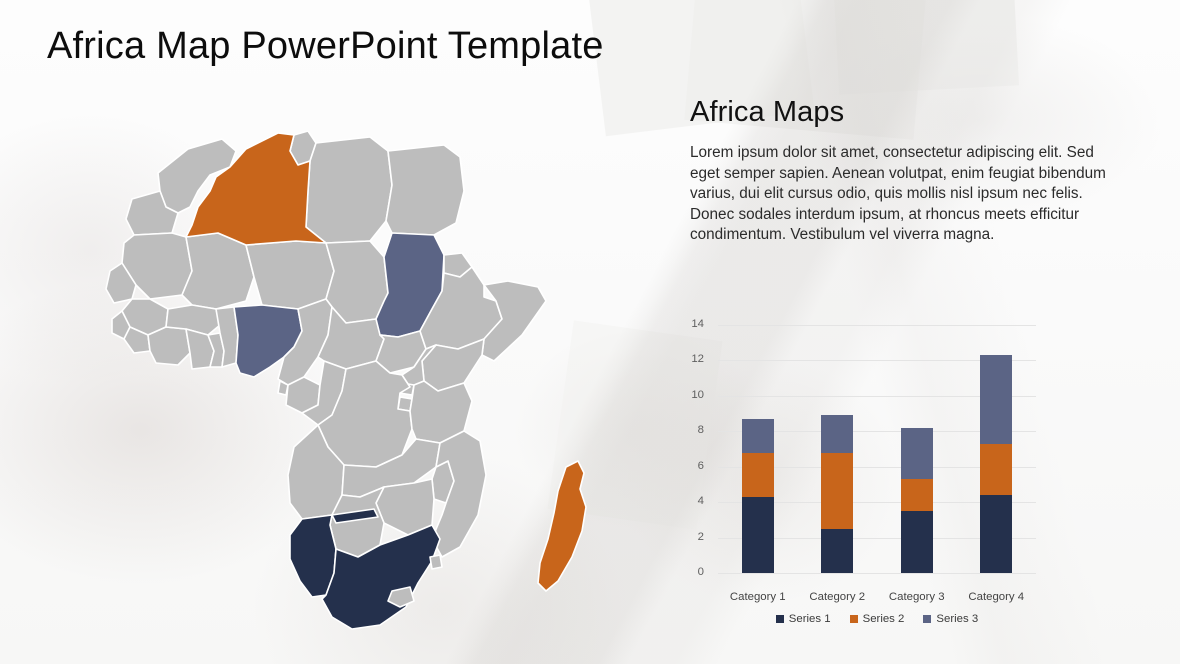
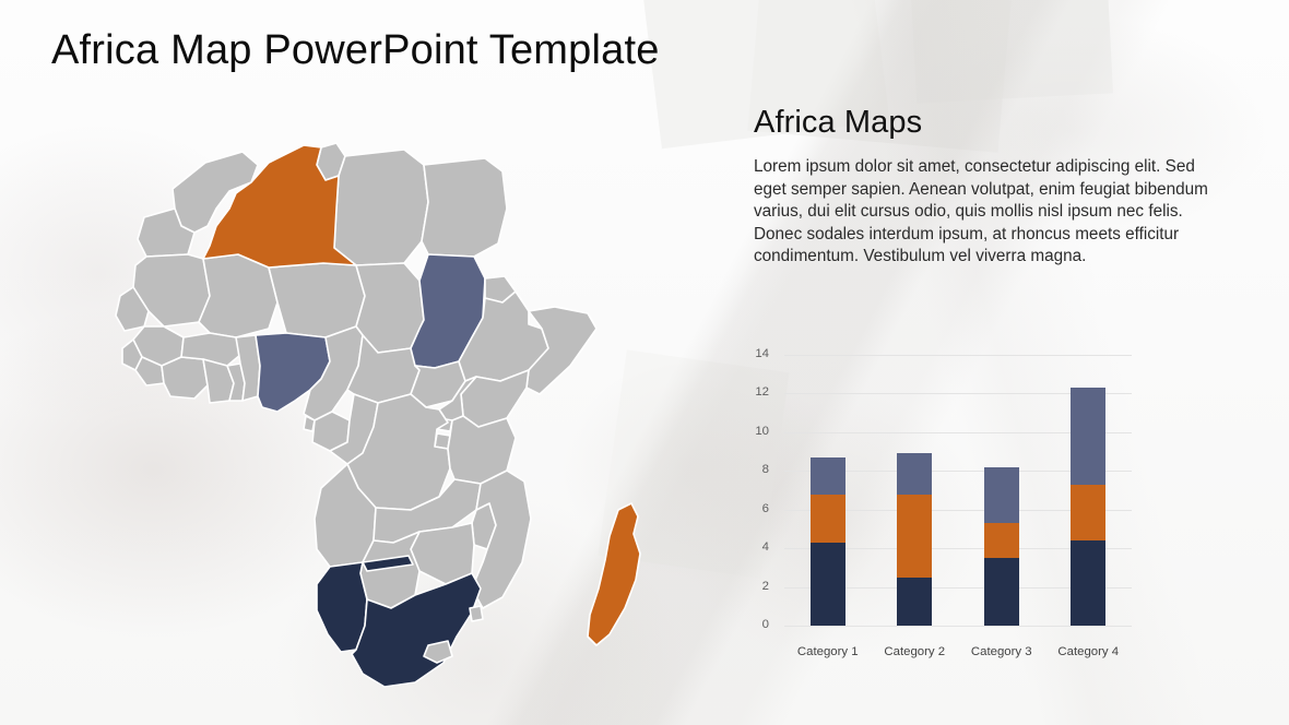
  Africa Map PowerPoint Template
  Africa Maps
  Lorem ipsum dolor sit amet, consectetur adipiscing elit. Sed eget semper sapien. Aenean volutpat, enim feugiat bibendum varius, dui elit cursus odio, quis mollis nisl ipsum nec felis. Donec sodales interdum ipsum, at rhoncus meets efficitur condimentum. Vestibulum vel viverra magna.
  0
  2
  4
  6
  8
  10
  12
  14
  Category 1
  Category 2
  Category 3
  Category 4
- Series 1
- Series 2
- Series 3
